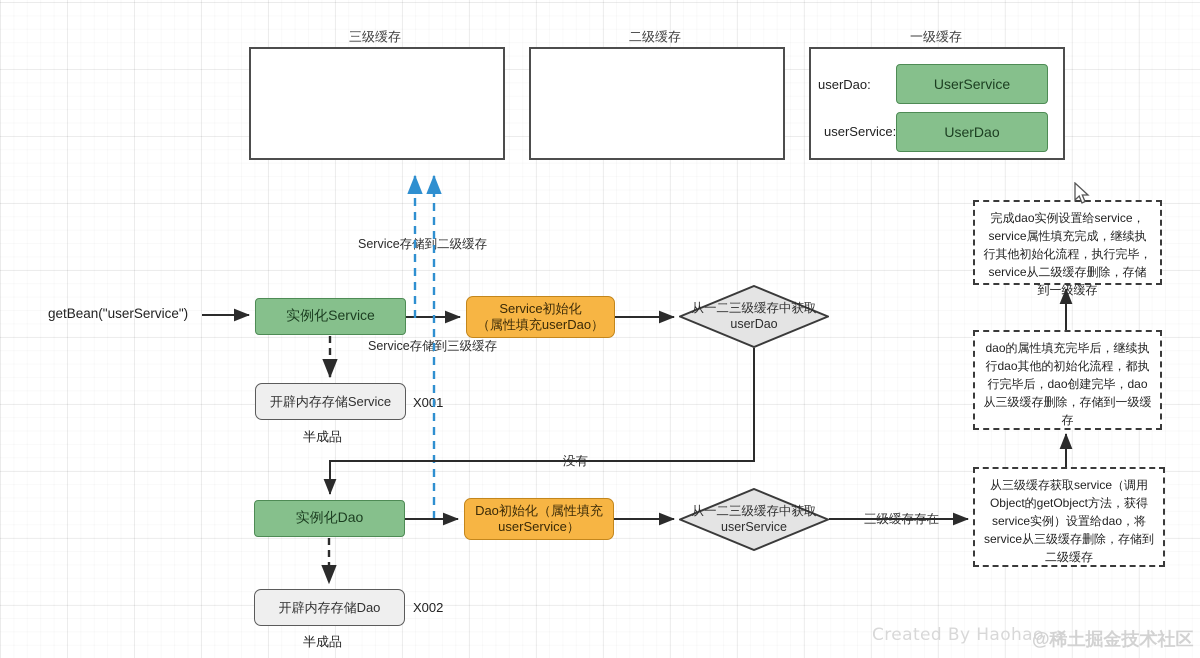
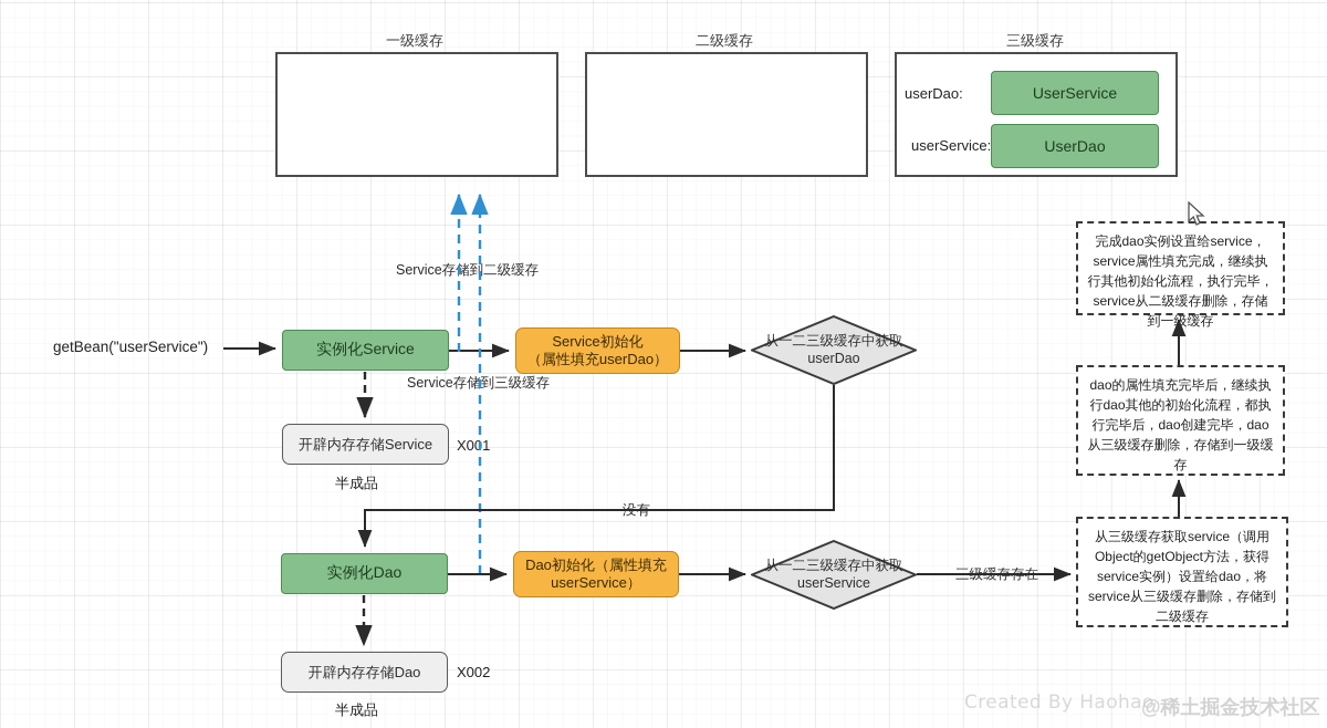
- 三级缓存
+ 一级缓存
  二级缓存
- 一级缓存
+ 三级缓存
  userDao:
  UserService
  userService:
  UserDao
  getBean("userService")
  实例化Service
  Service初始化
  （属性填充userDao）
  开辟内存存储Service
  X001
  半成品
  实例化Dao
  Dao初始化（属性填充
  userService）
  开辟内存存储Dao
  X002
  半成品
  从一二三级缓存中获取
  userDao
  从一二三级缓存中获取
  userService
  Service存储到二级缓存
  Service存储到三级缓存
  完成dao实例设置给service，service属性填充完成，继续执行其他初始化流程，执行完毕，service从二级缓存删除，存储到一级缓存
  dao的属性填充完毕后，继续执行dao其他的初始化流程，都执行完毕后，dao创建完毕，dao从三级缓存删除，存储到一级缓存
  从三级缓存获取service（调用Object的getObject方法，获得service实例）设置给dao，将service从三级缓存删除，存储到二级缓存
  Created By Haohao
  @稀土掘金技术社区
